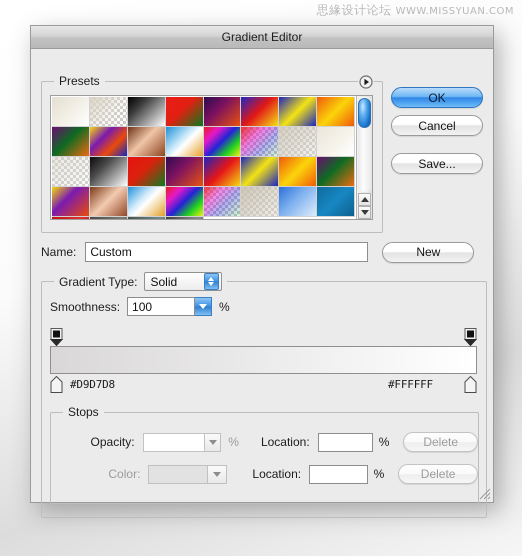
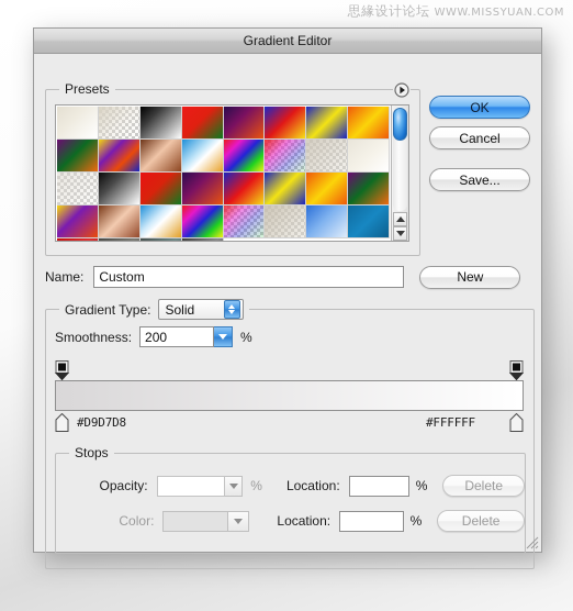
  思緣设计论坛 WWW.MISSYUAN.COM
  Gradient Editor
  Presets
  OK
  Cancel
  Save...
  Name:
  Custom
  New
  Gradient Type:
  Solid
  Smoothness:
- 100
+ 200
  %
  #D9D7D8
  #FFFFFF
  Stops
  Opacity:
  %
  Location:
  %
  Delete
  Color:
  Location:
  %
  Delete
